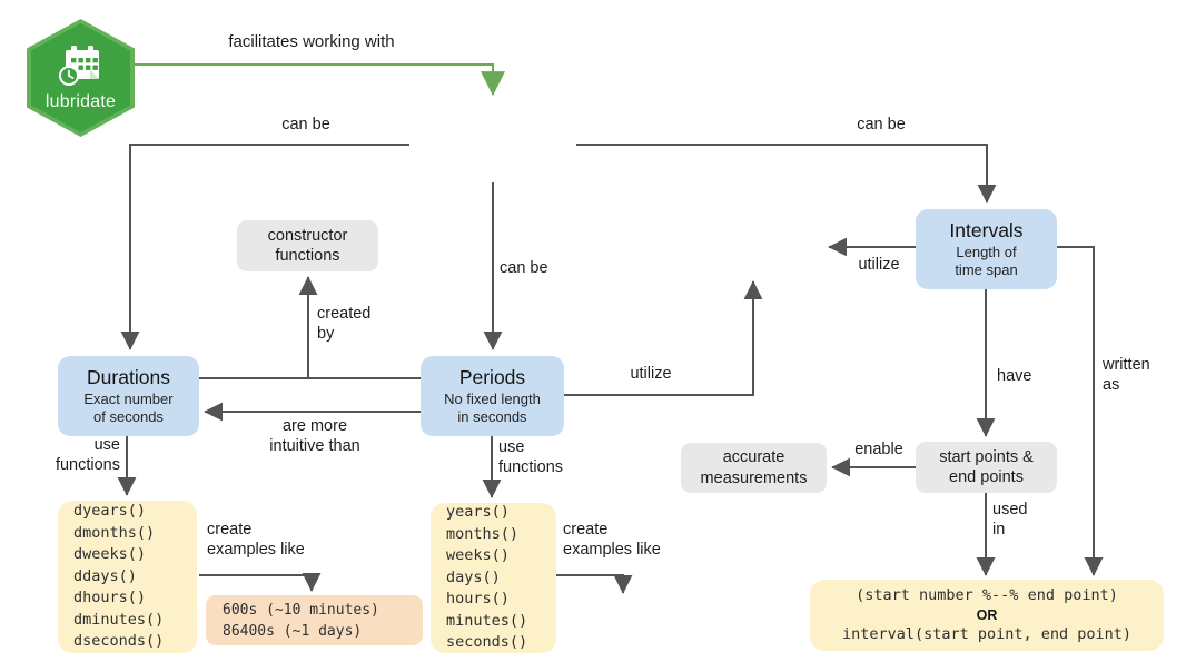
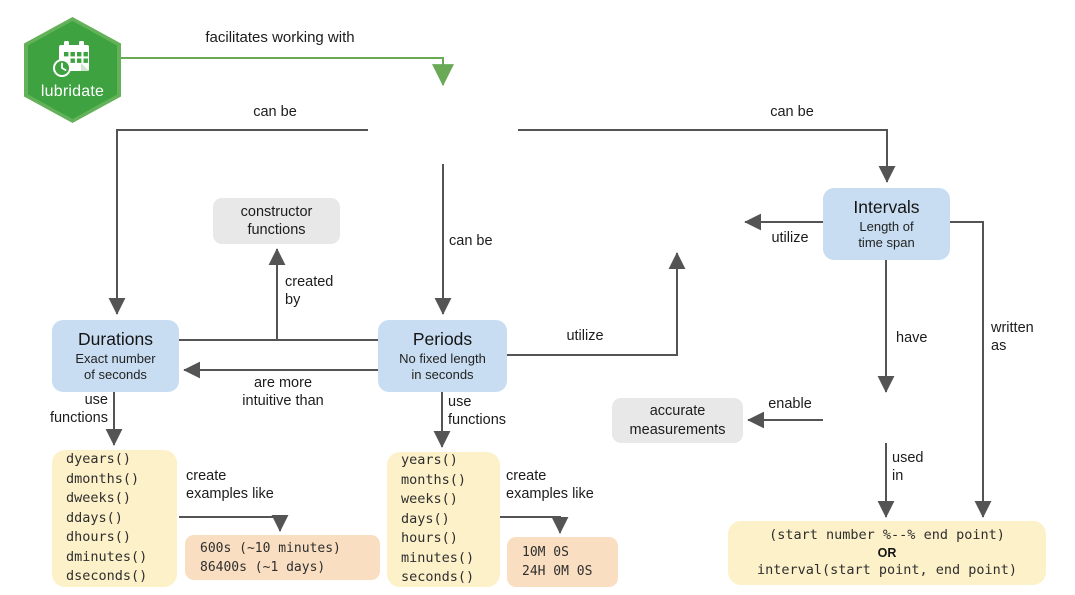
  lubridate
  constructor
  functions
  Durations
  Exact number
  of seconds
  Periods
  No fixed length
  in seconds
  Intervals
  Length of
  time span
  accurate
  measurements
- start points &
- end points
  dyears()
  dmonths()
  dweeks()
  ddays()
  dhours()
  dminutes()
  dseconds()
  years()
  months()
  weeks()
  days()
  hours()
  minutes()
  seconds()
  600s (~10 minutes)
  86400s (~1 days)
+ 10M 0S
+ 24H 0M 0S
  (start number %--% end point)
  OR
  interval(start point, end point)
  facilitates working with
  can be
  can be
  can be
  created
  by
  are more
  intuitive than
  use
  functions
  use
  functions
  utilize
  utilize
  have
  written
  as
  enable
  used
  in
  create
  examples like
  create
  examples like
